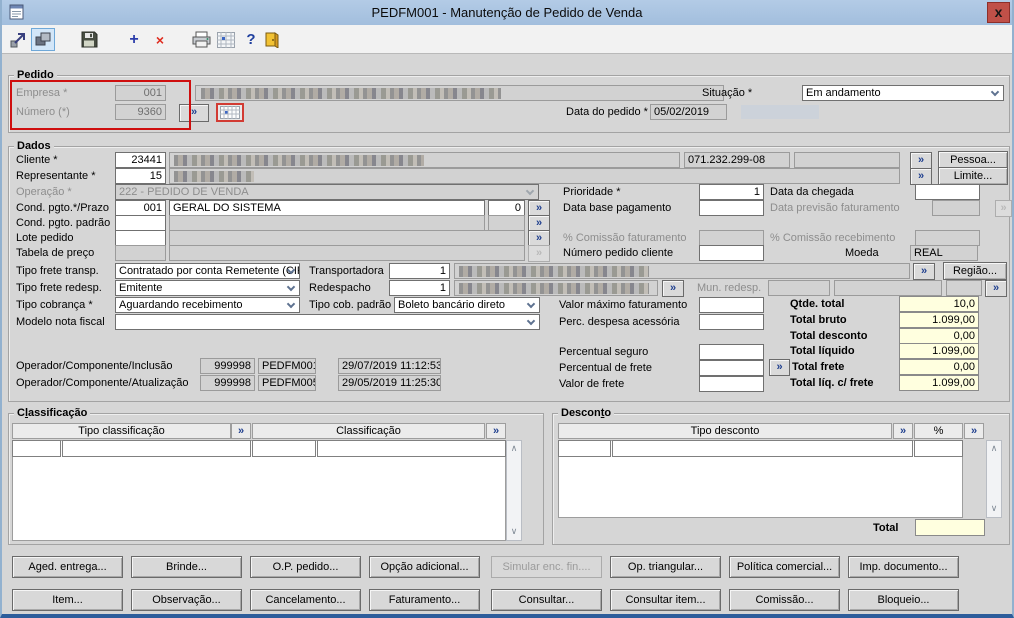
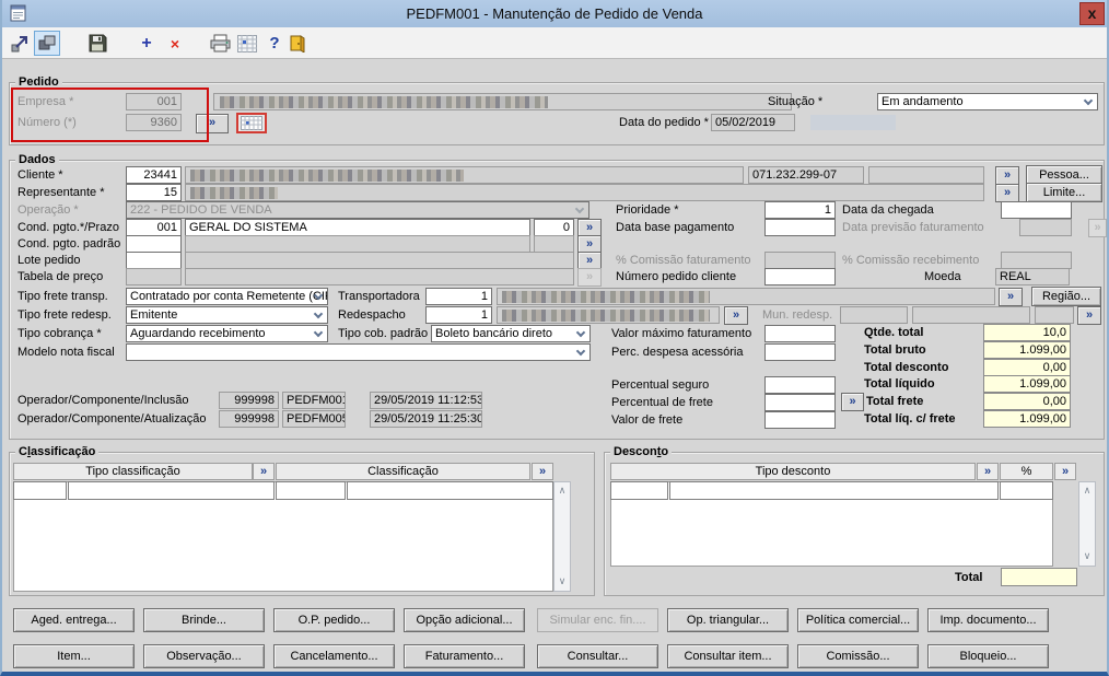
  PEDFM001 - Manutenção de Pedido de Venda
  x
  +
  ×
  ?
  Pedido
  Empresa *
  001
  Situação *
  Em andamento
  Número (*)
  9360
  »
  Data do pedido *
  05/02/2019
  Dados
  Cliente *
  23441
- 071.232.299-08
+ 071.232.299-07
  »
  Pessoa...
  Representante *
  15
  »
  Limite...
  Operação *
  222 - PEDIDO DE VENDA
  Prioridade *
  1
  Data da chegada
  Cond. pgto.*/Prazo
  001
  GERAL DO SISTEMA
  0
  »
  Data base pagamento
  Data previsão faturamento
  »
  Cond. pgto. padrão
  »
  Lote pedido
  »
  % Comissão faturamento
  % Comissão recebimento
  Tabela de preço
  »
  Número pedido cliente
  Moeda
  REAL
  Tipo frete transp.
  Contratado por conta Remetente (CI
  Transportadora
  1
  »
  Região...
  Tipo frete redesp.
  Emitente
  Redespacho
  1
  »
  Mun. redesp.
  »
  Tipo cobrança *
  Aguardando recebimento
  Tipo cob. padrão
  Boleto bancário direto
  Valor máximo faturamento
  Qtde. total
  10,0
  Modelo nota fiscal
  Perc. despesa acessória
  Total bruto
  1.099,00
  Total desconto
  0,00
  Percentual seguro
  Total líquido
  1.099,00
  Percentual de frete
  »
  Total frete
  0,00
  Valor de frete
  Total líq. c/ frete
  1.099,00
  Operador/Componente/Inclusão
  999998
  PEDFM001
- 29/07/2019 11:12:53
+ 29/05/2019 11:12:53
  Operador/Componente/Atualização
  999998
  PEDFM005
  29/05/2019 11:25:30
  Classificação
  Tipo classificação
  »
  Classificação
  »
  ∧
  ∨
  Desconto
  Tipo desconto
  »
  %
  »
  ∧
  ∨
  Total
  Aged. entrega...
  Brinde...
  O.P. pedido...
  Opção adicional...
  Simular enc. fin....
  Op. triangular...
  Política comercial...
  Imp. documento...
  Item...
  Observação...
  Cancelamento...
  Faturamento...
  Consultar...
  Consultar item...
  Comissão...
  Bloqueio...
